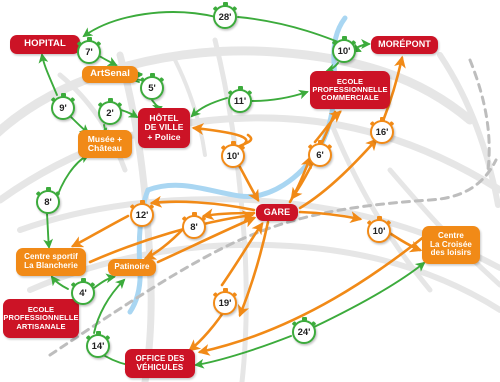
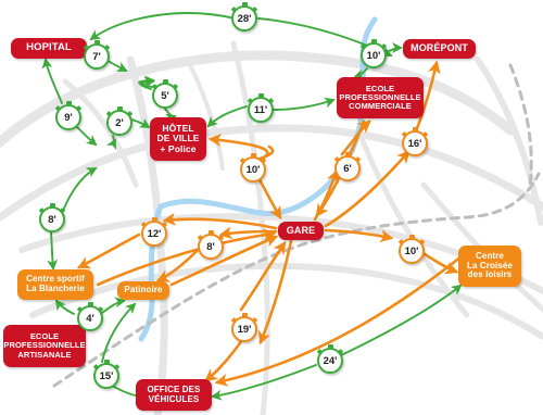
  HOPITAL
- ArtSenal
- Musée +
- Château
  HÔTEL
  DE VILLE
  + Police
  MORÉPONT
  ECOLE
  PROFESSIONNELLE
  COMMERCIALE
  GARE
  Centre sportif
  La Blancherie
  Patinoire
  ECOLE
  PROFESSIONNELLE
  ARTISANALE
  OFFICE DES
  VÉHICULES
  Centre
  La Croisée
  des loisirs
  28'
  7'
  5'
  10'
  11'
  9'
  2'
  16'
  10'
  6'
  8'
  12'
  8'
  10'
  4'
  19'
  24'
- 14'
+ 15'
